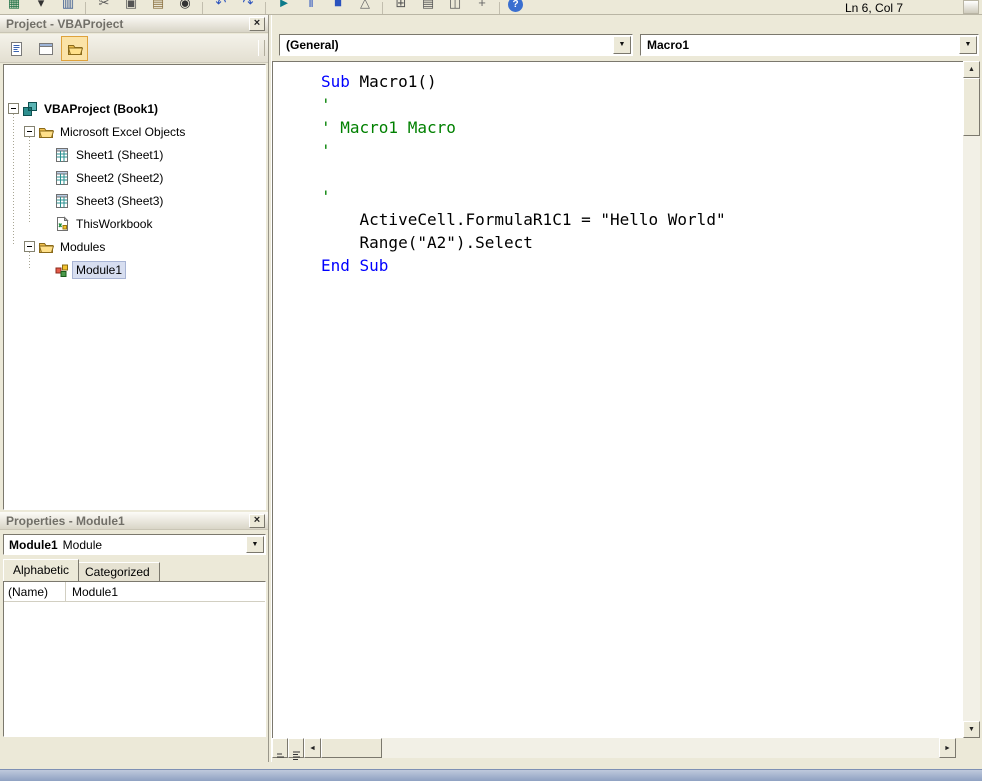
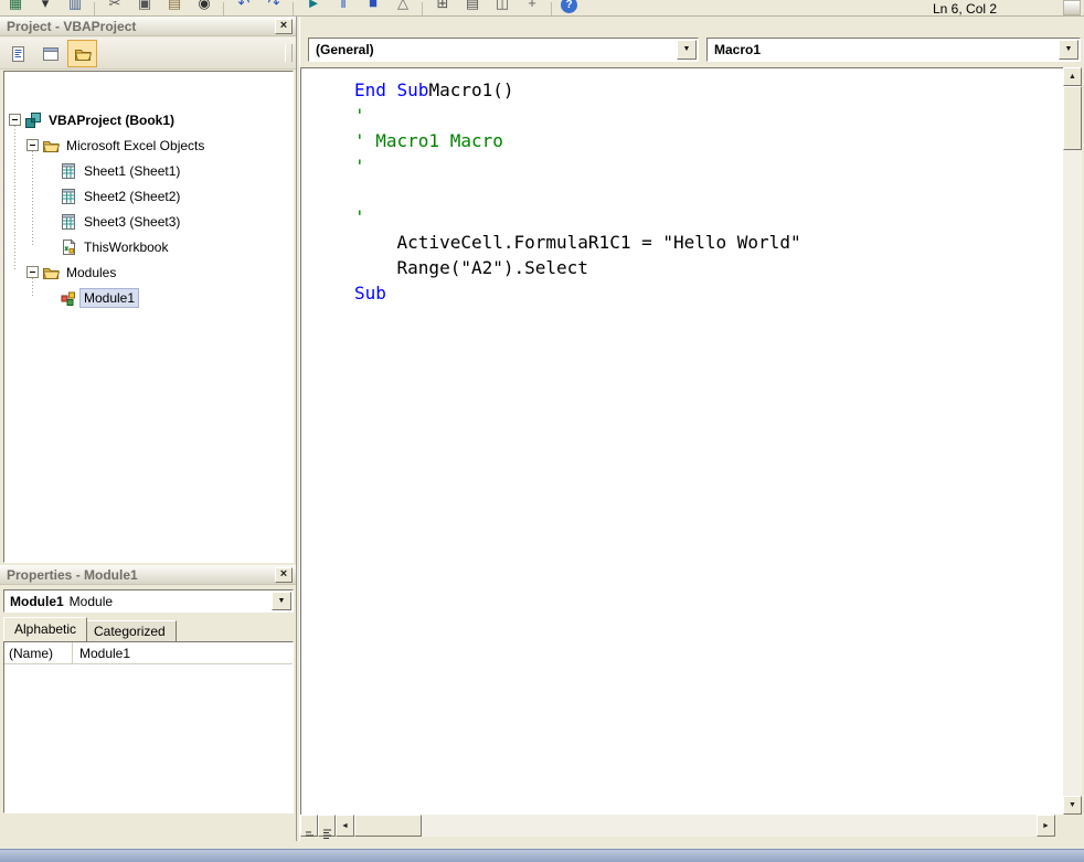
  ▦
  ▾
  ▥
  ✂
  ▣
  ▤
  ◉
  ↶
  ↷
  ►
  ‖
  ■
  △
  ⊞
  ▤
  ◫
  +
  ?
- Ln 6, Col 7
+ Ln 6, Col 2
  Project - VBAProject
  ×
  VBAProject (Book1)
  Microsoft Excel Objects
  Sheet1 (Sheet1)
  Sheet2 (Sheet2)
  Sheet3 (Sheet3)
  ThisWorkbook
  Modules
  Module1
  Properties - Module1
  ×
  Module1
  Module
  Alphabetic
  Categorized
  (Name)
  Module1
  (General)
  Macro1
- Sub Macro1()
+ End SubMacro1()
  '
  ' Macro1 Macro
  '
  '
  ActiveCell.FormulaR1C1 = "Hello World"
  Range("A2").Select
- End Sub
+ Sub
